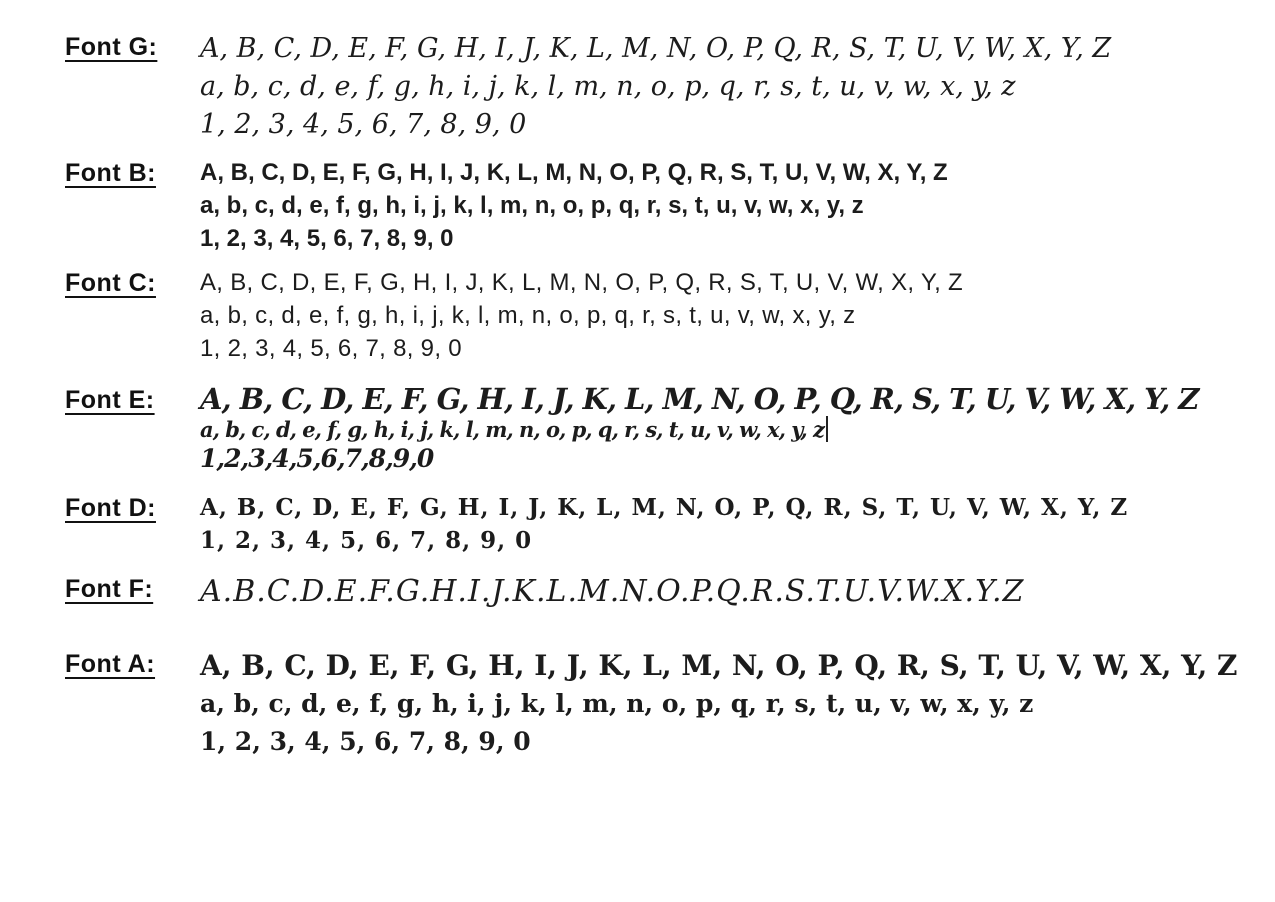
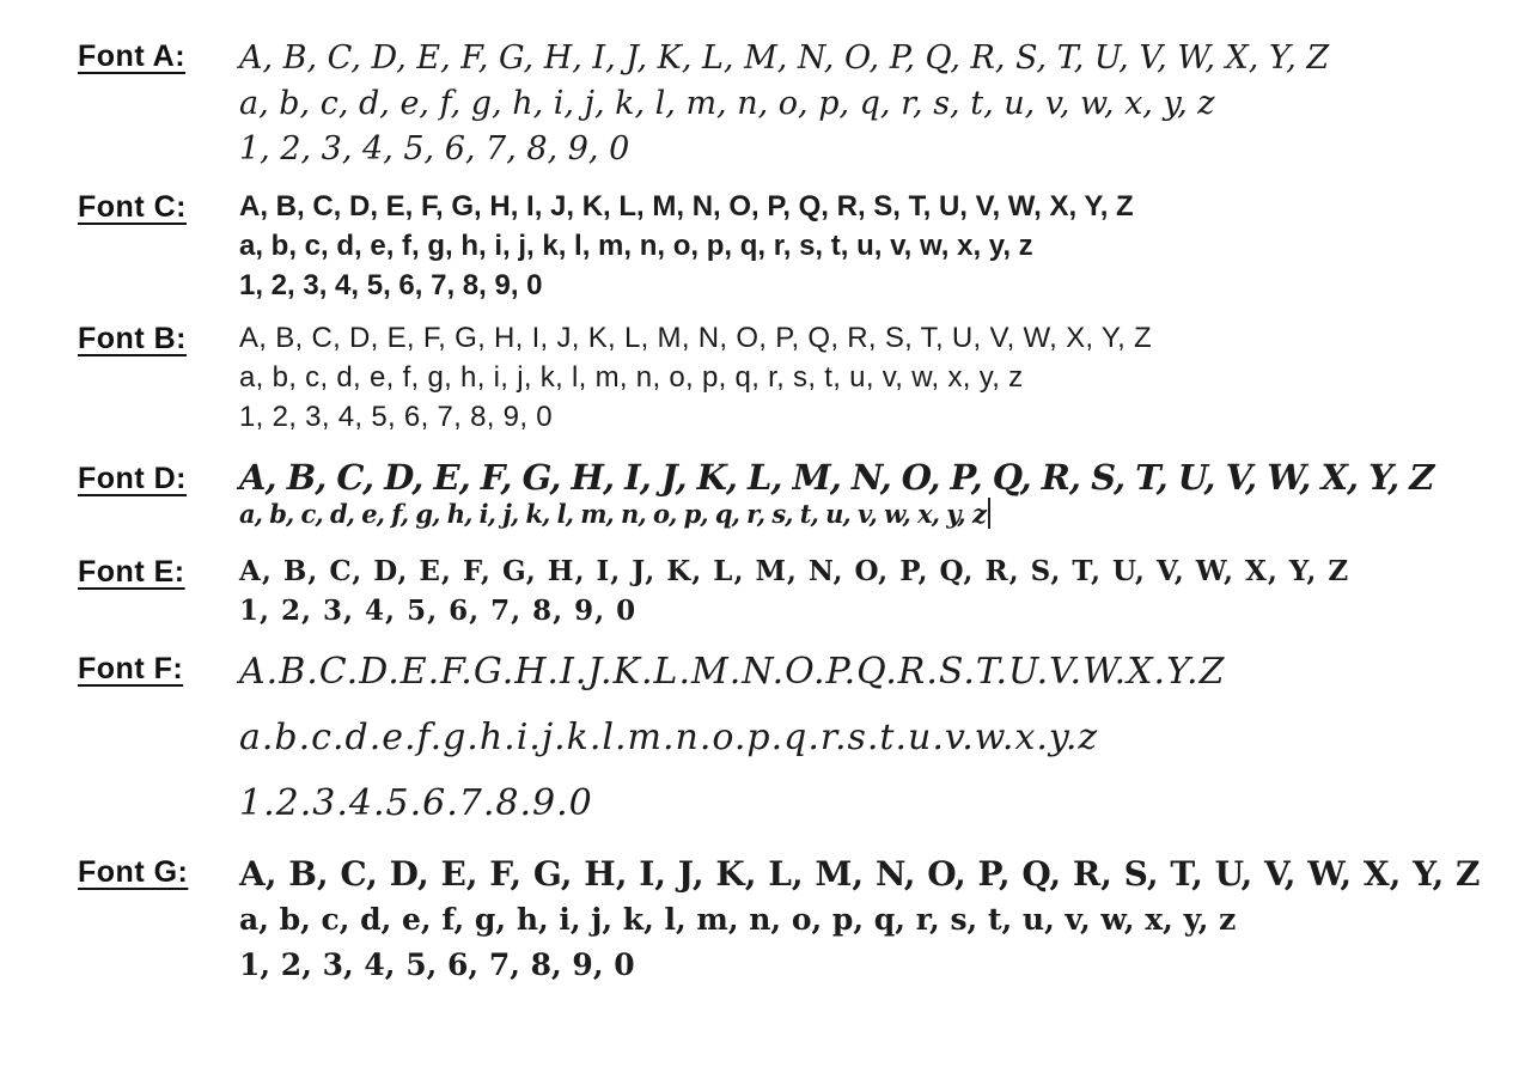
- Font G:
+ Font A:
  A, B, C, D, E, F, G, H, I, J, K, L, M, N, O, P, Q, R, S, T, U, V, W, X, Y, Z
  a, b, c, d, e, f, g, h, i, j, k, l, m, n, o, p, q, r, s, t, u, v, w, x, y, z
  1, 2, 3, 4, 5, 6, 7, 8, 9, 0
- Font B:
+ Font C:
  A, B, C, D, E, F, G, H, I, J, K, L, M, N, O, P, Q, R, S, T, U, V, W, X, Y, Z
  a, b, c, d, e, f, g, h, i, j, k, l, m, n, o, p, q, r, s, t, u, v, w, x, y, z
  1, 2, 3, 4, 5, 6, 7, 8, 9, 0
- Font C:
+ Font B:
  A, B, C, D, E, F, G, H, I, J, K, L, M, N, O, P, Q, R, S, T, U, V, W, X, Y, Z
  a, b, c, d, e, f, g, h, i, j, k, l, m, n, o, p, q, r, s, t, u, v, w, x, y, z
  1, 2, 3, 4, 5, 6, 7, 8, 9, 0
- Font E:
+ Font D:
  A, B, C, D, E, F, G, H, I, J, K, L, M, N, O, P, Q, R, S, T, U, V, W, X, Y, Z
  a, b, c, d, e, f, g, h, i, j, k, l, m, n, o, p, q, r, s, t, u, v, w, x, y, z
- 1,2,3,4,5,6,7,8,9,0
- Font D:
+ Font E:
  A, B, C, D, E, F, G, H, I, J, K, L, M, N, O, P, Q, R, S, T, U, V, W, X, Y, Z
  1, 2, 3, 4, 5, 6, 7, 8, 9, 0
  Font F:
  A.B.C.D.E.F.G.H.I.J.K.L.M.N.O.P.Q.R.S.T.U.V.W.X.Y.Z
+ a.b.c.d.e.f.g.h.i.j.k.l.m.n.o.p.q.r.s.t.u.v.w.x.y.z
+ 1.2.3.4.5.6.7.8.9.0
- Font A:
+ Font G:
  A, B, C, D, E, F, G, H, I, J, K, L, M, N, O, P, Q, R, S, T, U, V, W, X, Y, Z
  a, b, c, d, e, f, g, h, i, j, k, l, m, n, o, p, q, r, s, t, u, v, w, x, y, z
  1, 2, 3, 4, 5, 6, 7, 8, 9, 0
